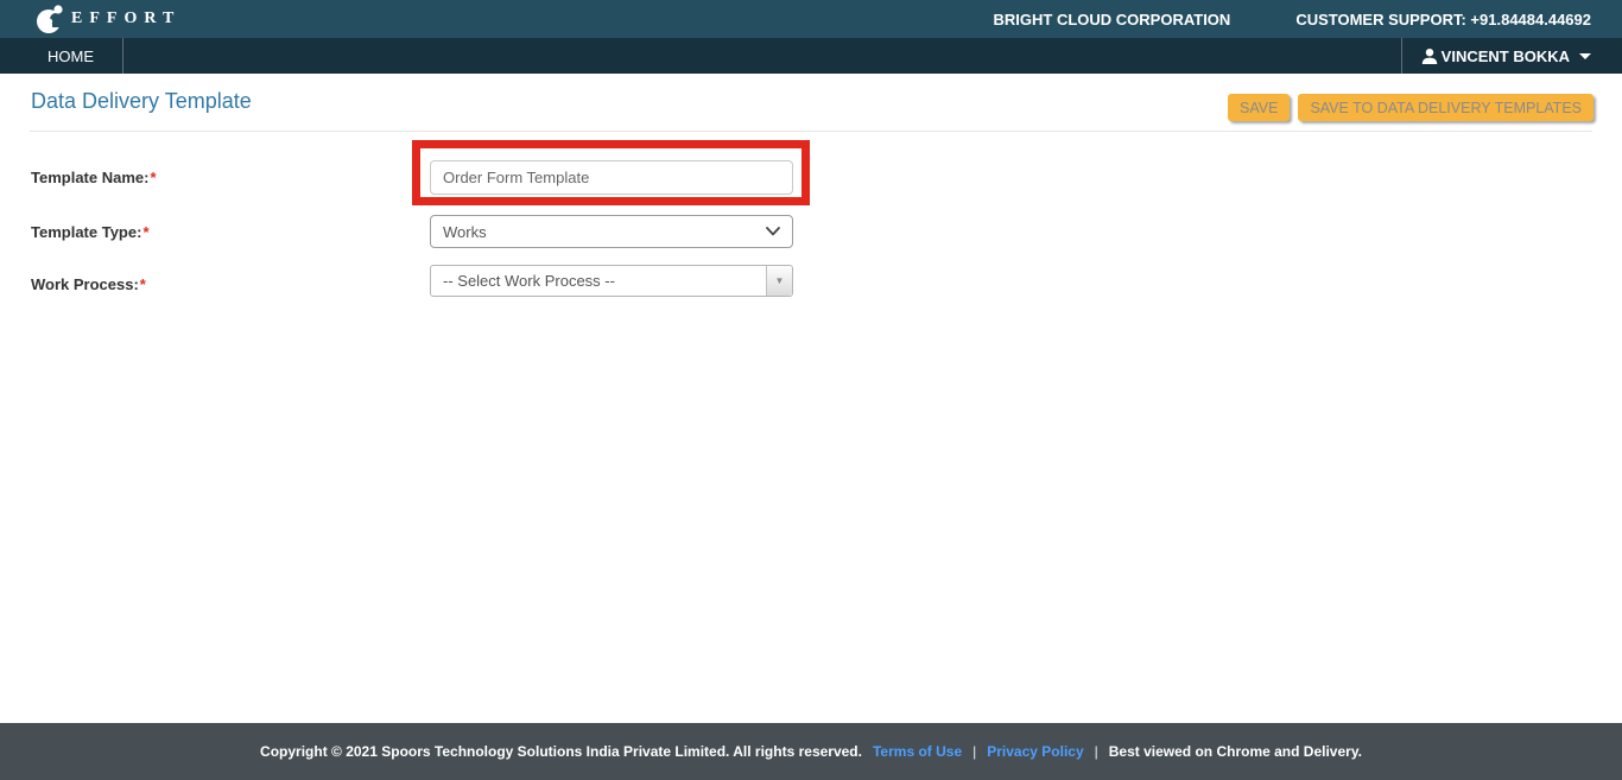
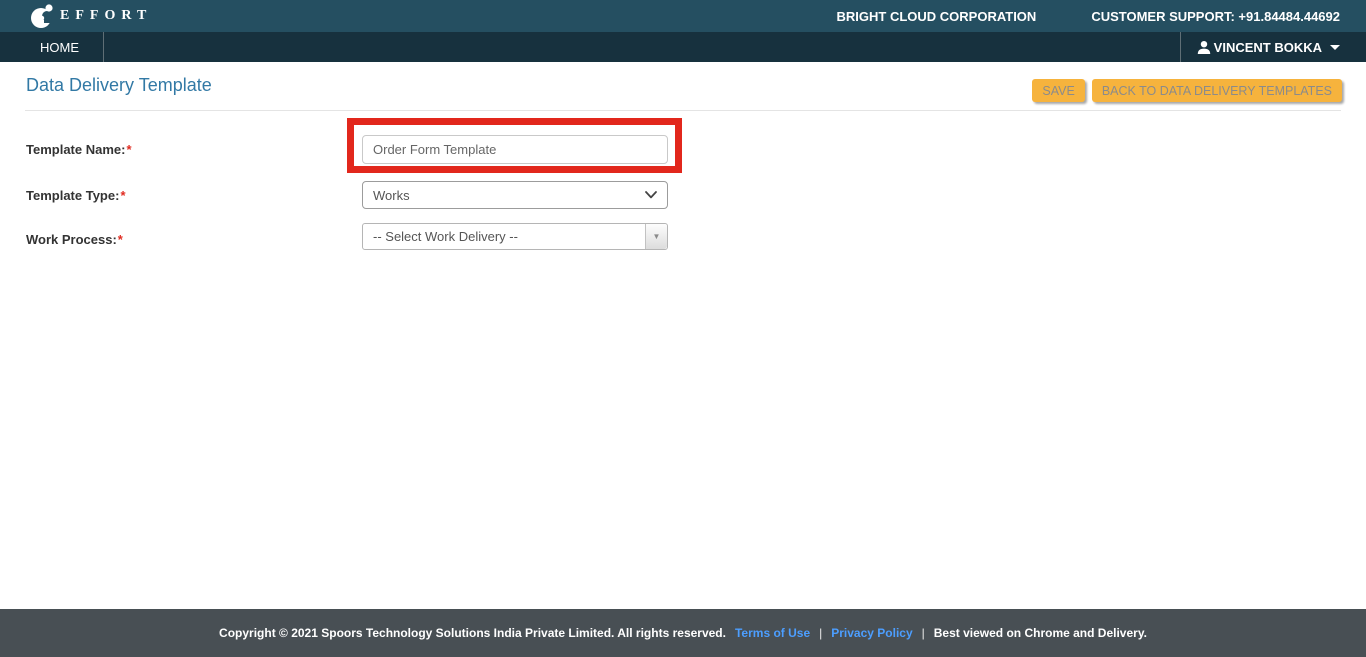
  EFFORT
  BRIGHT CLOUD CORPORATION
  CUSTOMER SUPPORT: +91.84484.44692
  HOME
  VINCENT BOKKA
  Data Delivery Template
  SAVE
- SAVE TO DATA DELIVERY TEMPLATES
+ BACK TO DATA DELIVERY TEMPLATES
  Template Name:*
  Order Form Template
  Template Type:*
  Works
  Work Process:*
- -- Select Work Process --
+ -- Select Work Delivery --
  ▼
  Copyright © 2021 Spoors Technology Solutions India Private Limited. All rights reserved.
  Terms of Use
  |
  Privacy Policy
  |
  Best viewed on Chrome and Delivery.
